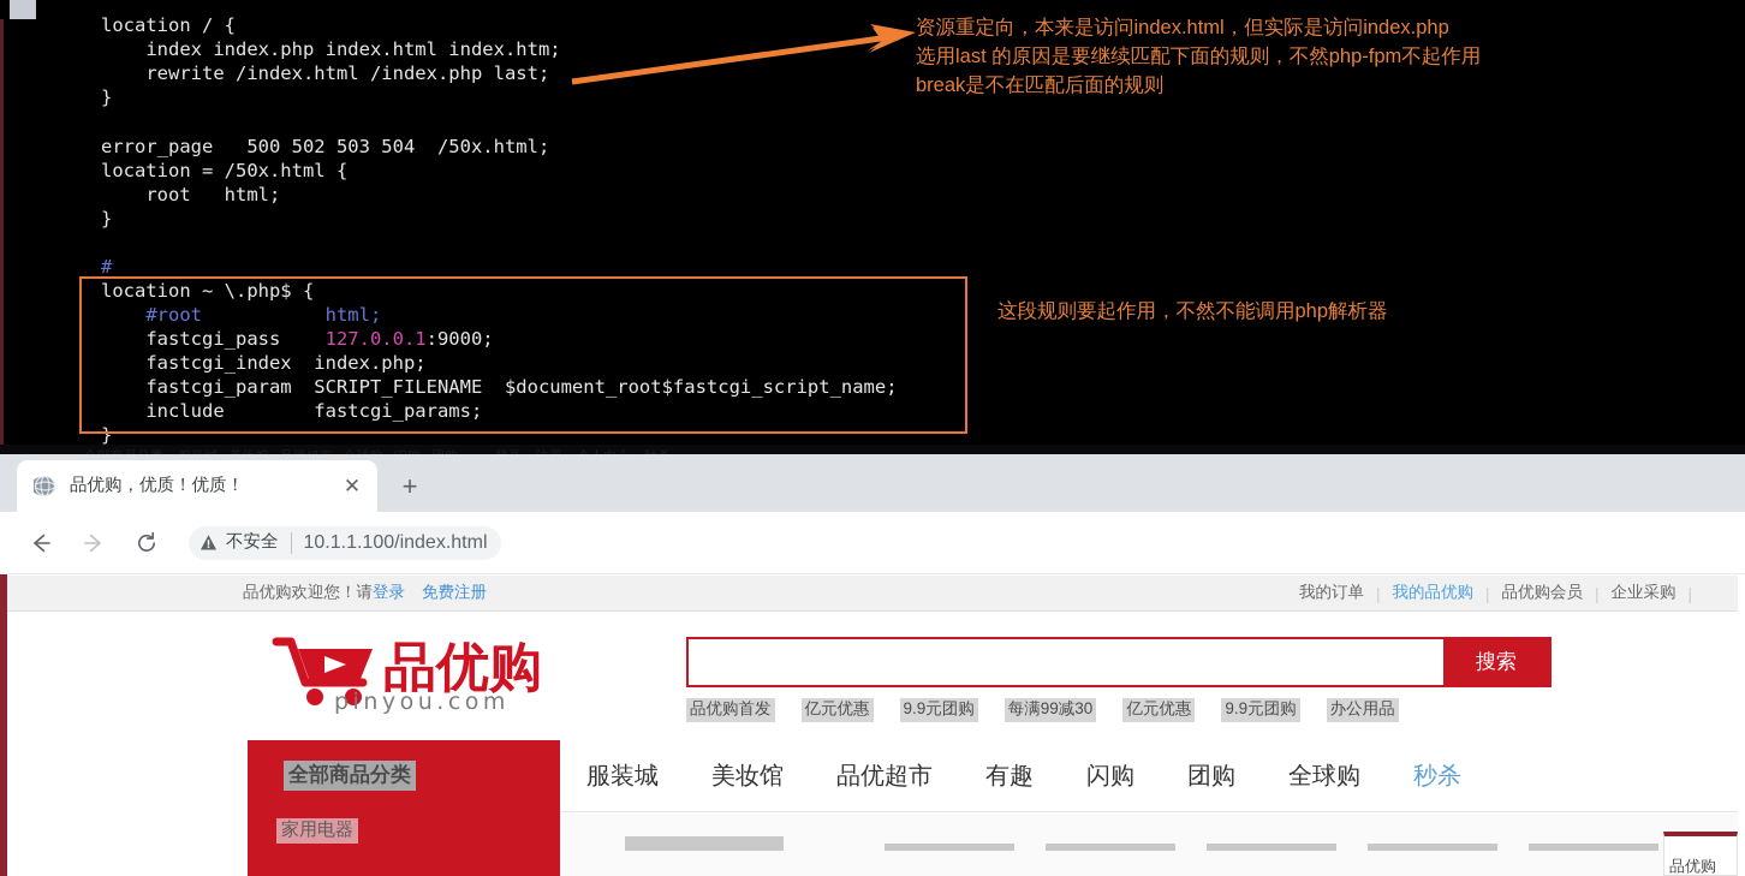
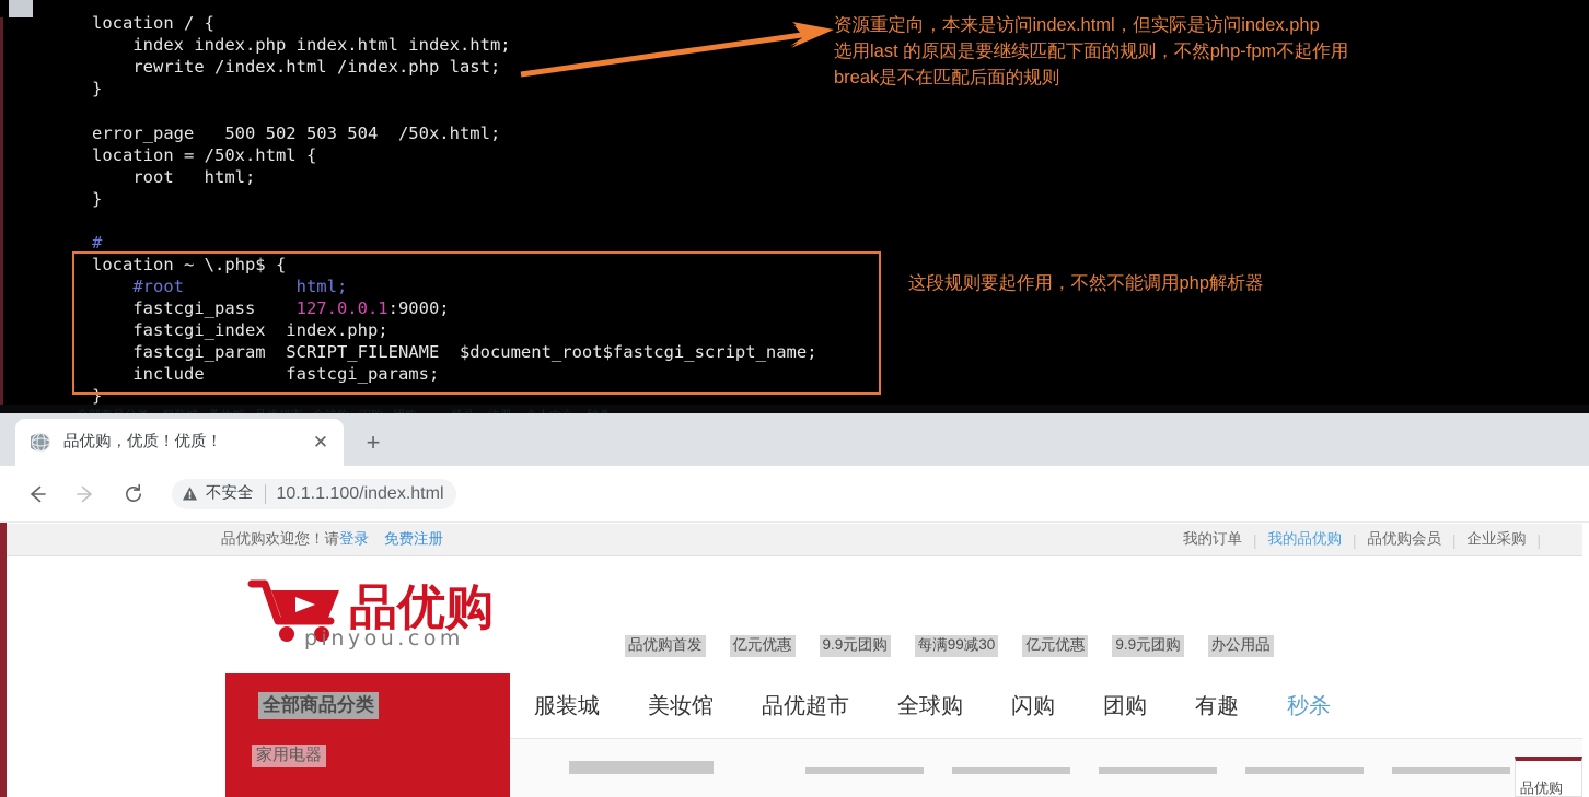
  location / {
  index index.php index.html index.htm;
  rewrite /index.html /index.php last;
  }
  error_page 500 502 503 504 /50x.html;
  location = /50x.html {
  root html;
  }
  # location ~ \.php$ { #root html; fastcgi_pass 127.0.0.1:9000; fastcgi_index index.php; fastcgi_param SCRIPT_FILENAME $document_root$fastcgi_script_name; include fastcgi_params; }
  资源重定向，本来是访问index.html，但实际是访问index.php
  选用last 的原因是要继续匹配下面的规则，不然php-fpm不起作用
  break是不在匹配后面的规则
  这段规则要起作用，不然不能调用php解析器
  品优购，优质！优质！
  ✕
  +
  不安全
  10.1.1.100/index.html
  品优购欢迎您！请
  登录
  免费注册
  我的订单
  |
  我的品优购
  |
  品优购会员
  |
  企业采购
  |
  品优购
  pinyou.com
- 搜索
  品优购首发
  亿元优惠
  9.9元团购
  每满99减30
  亿元优惠
  9.9元团购
  办公用品
  全部商品分类
  家用电器
  服装城
  美妆馆
  品优超市
- 有趣
+ 全球购
  闪购
  团购
- 全球购
+ 有趣
  秒杀
  品优购
